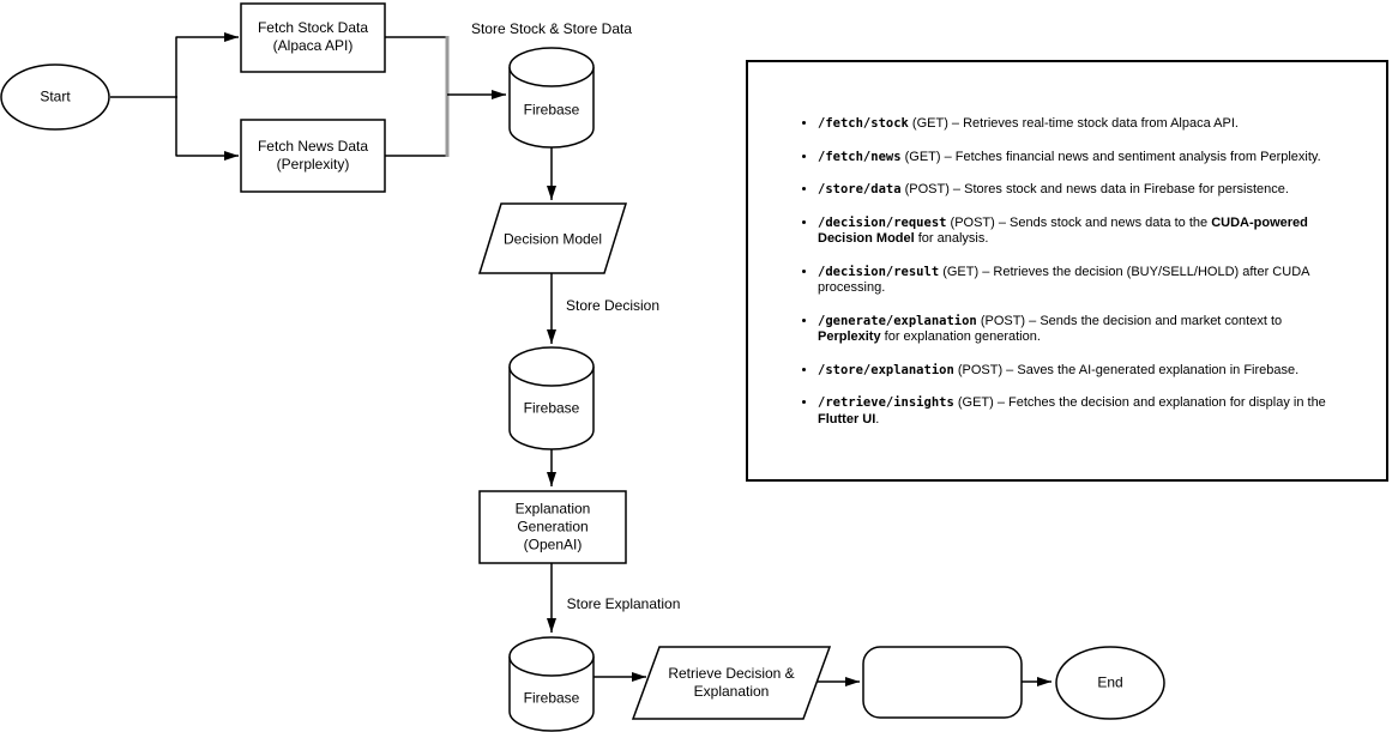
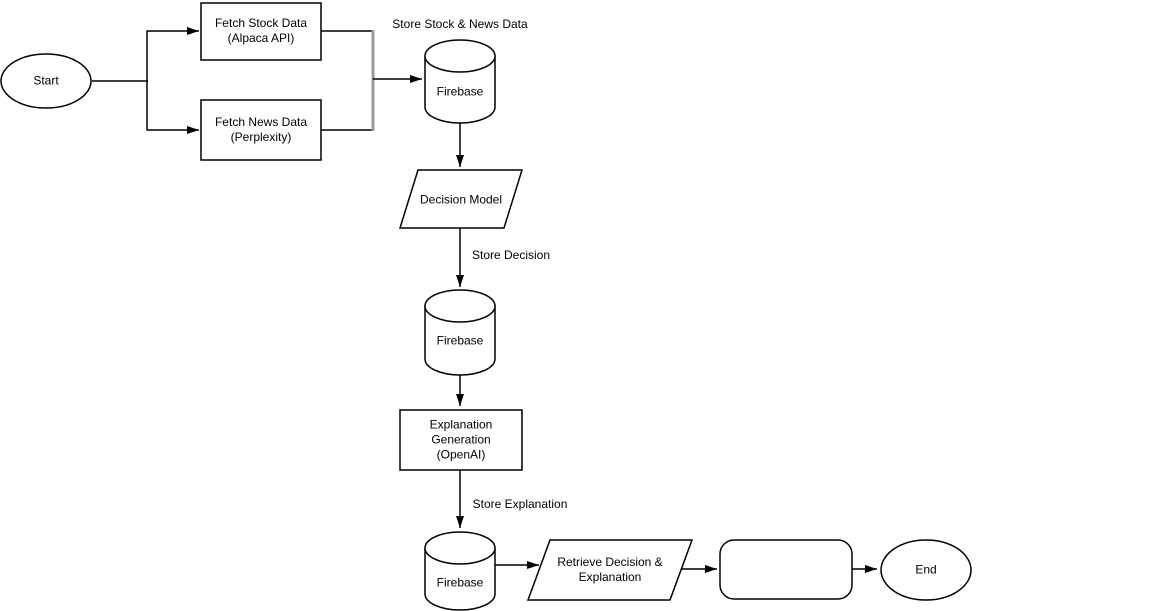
  Start
  Fetch Stock Data
  (Alpaca API)
  Fetch News Data
  (Perplexity)
  Firebase
  Decision Model
  Firebase
  Explanation
  Generation
  (OpenAI)
  Firebase
  Retrieve Decision &
  Explanation
  End
- Store Stock & Store Data
+ Store Stock & News Data
  Store Decision
  Store Explanation
- /fetch/stock (GET) – Retrieves real-time stock data from Alpaca API.
- /fetch/news (GET) – Fetches financial news and sentiment analysis from Perplexity.
- /store/data (POST) – Stores stock and news data in Firebase for persistence.
- /decision/request (POST) – Sends stock and news data to the CUDA-powered Decision Model for analysis.
- /decision/result (GET) – Retrieves the decision (BUY/SELL/HOLD) after CUDA processing.
- /generate/explanation (POST) – Sends the decision and market context to Perplexity for explanation generation.
- /store/explanation (POST) – Saves the AI-generated explanation in Firebase.
- /retrieve/insights (GET) – Fetches the decision and explanation for display in the Flutter UI.
